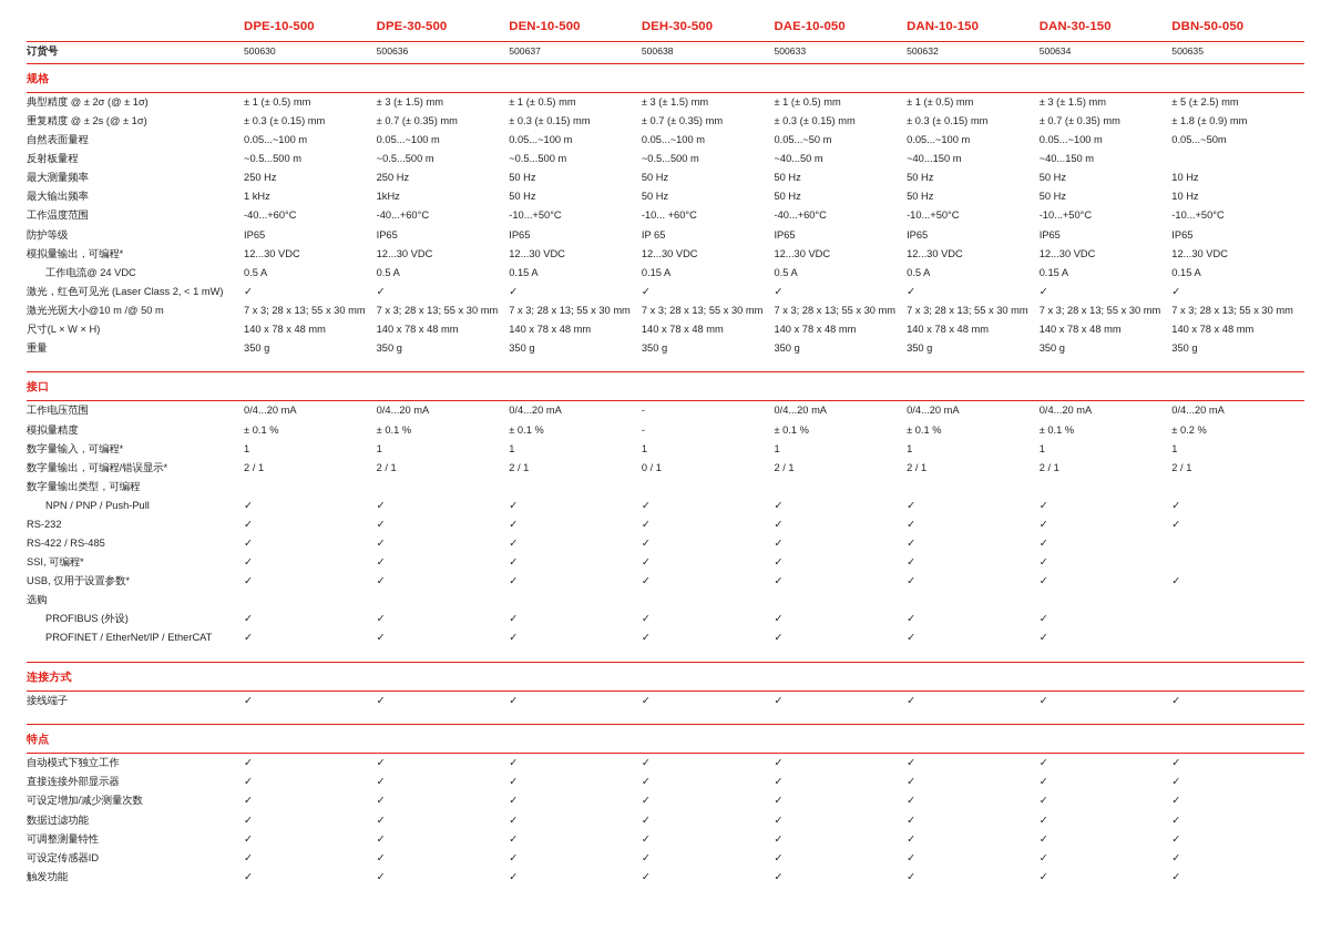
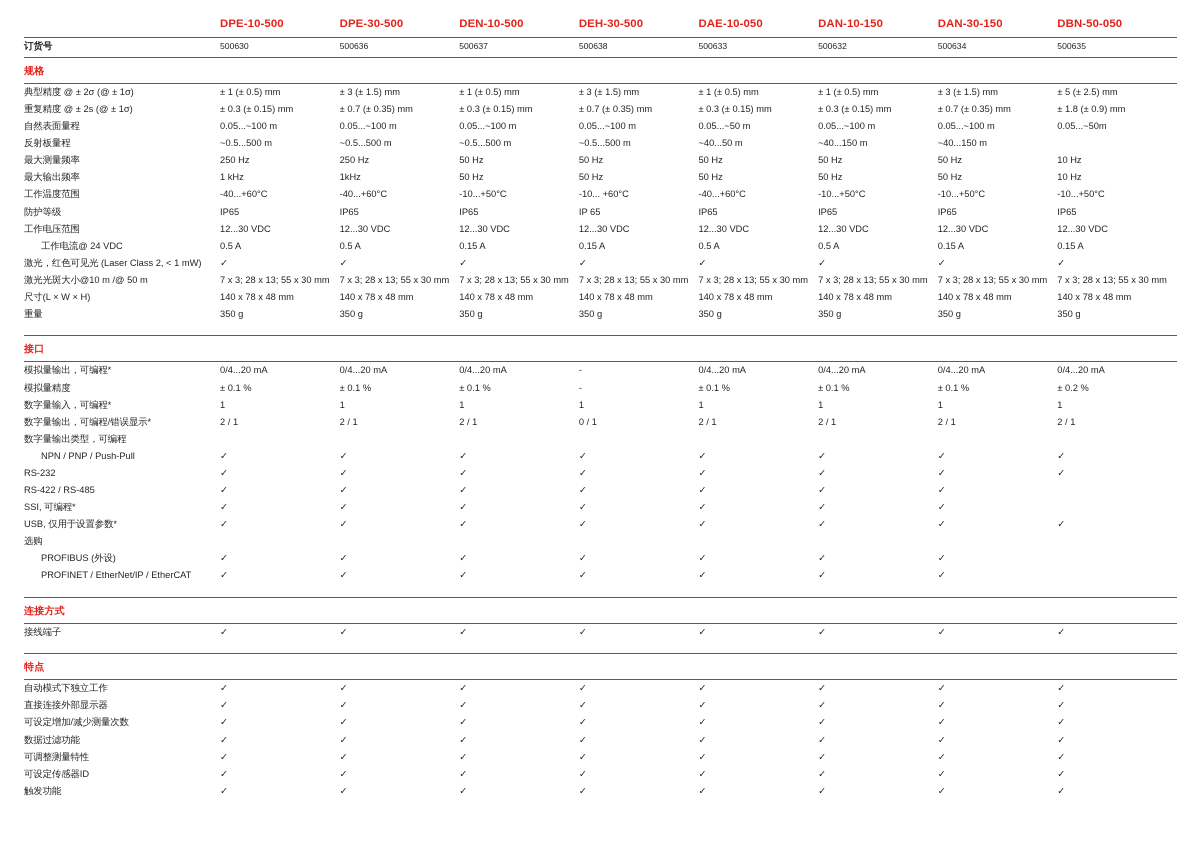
  	DPE-10-500	DPE-30-500	DEN-10-500	DEH-30-500	DAE-10-050	DAN-10-150	DAN-30-150	DBN-50-050
  订货号	500630	500636	500637	500638	500633	500632	500634	500635
  规格
  典型精度 @ ± 2σ (@ ± 1σ)	± 1 (± 0.5) mm	± 3 (± 1.5) mm	± 1 (± 0.5) mm	± 3 (± 1.5) mm	± 1 (± 0.5) mm	± 1 (± 0.5) mm	± 3 (± 1.5) mm	± 5 (± 2.5) mm
  重复精度 @ ± 2s (@ ± 1σ)	± 0.3 (± 0.15) mm	± 0.7 (± 0.35) mm	± 0.3 (± 0.15) mm	± 0.7 (± 0.35) mm	± 0.3 (± 0.15) mm	± 0.3 (± 0.15) mm	± 0.7 (± 0.35) mm	± 1.8 (± 0.9) mm
  自然表面量程	0.05...~100 m	0.05...~100 m	0.05...~100 m	0.05...~100 m	0.05...~50 m	0.05...~100 m	0.05...~100 m	0.05...~50m
  反射板量程	~0.5...500 m	~0.5...500 m	~0.5...500 m	~0.5...500 m	~40...50 m	~40...150 m	~40...150 m
  最大测量频率	250 Hz	250 Hz	50 Hz	50 Hz	50 Hz	50 Hz	50 Hz	10 Hz
  最大输出频率	1 kHz	1kHz	50 Hz	50 Hz	50 Hz	50 Hz	50 Hz	10 Hz
  工作温度范围	-40...+60°C	-40...+60°C	-10...+50°C	-10... +60°C	-40...+60°C	-10...+50°C	-10...+50°C	-10...+50°C
  防护等级	IP65	IP65	IP65	IP 65	IP65	IP65	IP65	IP65
- 模拟量输出，可编程*	12...30 VDC	12...30 VDC	12...30 VDC	12...30 VDC	12...30 VDC	12...30 VDC	12...30 VDC	12...30 VDC
+ 工作电压范围	12...30 VDC	12...30 VDC	12...30 VDC	12...30 VDC	12...30 VDC	12...30 VDC	12...30 VDC	12...30 VDC
  工作电流@ 24 VDC	0.5 A	0.5 A	0.15 A	0.15 A	0.5 A	0.5 A	0.15 A	0.15 A
  激光，红色可见光 (Laser Class 2, < 1 mW)	✓	✓	✓	✓	✓	✓	✓	✓
  激光光斑大小@10 m /@ 50 m	7 x 3; 28 x 13; 55 x 30 mm	7 x 3; 28 x 13; 55 x 30 mm	7 x 3; 28 x 13; 55 x 30 mm	7 x 3; 28 x 13; 55 x 30 mm	7 x 3; 28 x 13; 55 x 30 mm	7 x 3; 28 x 13; 55 x 30 mm	7 x 3; 28 x 13; 55 x 30 mm	7 x 3; 28 x 13; 55 x 30 mm
  尺寸(L × W × H)	140 x 78 x 48 mm	140 x 78 x 48 mm	140 x 78 x 48 mm	140 x 78 x 48 mm	140 x 78 x 48 mm	140 x 78 x 48 mm	140 x 78 x 48 mm	140 x 78 x 48 mm
  重量	350 g	350 g	350 g	350 g	350 g	350 g	350 g	350 g
  接口
- 工作电压范围	0/4...20 mA	0/4...20 mA	0/4...20 mA	-	0/4...20 mA	0/4...20 mA	0/4...20 mA	0/4...20 mA
+ 模拟量输出，可编程*	0/4...20 mA	0/4...20 mA	0/4...20 mA	-	0/4...20 mA	0/4...20 mA	0/4...20 mA	0/4...20 mA
  模拟量精度	± 0.1 %	± 0.1 %	± 0.1 %	-	± 0.1 %	± 0.1 %	± 0.1 %	± 0.2 %
  数字量输入，可编程*	1	1	1	1	1	1	1	1
  数字量输出，可编程/错误显示*	2 / 1	2 / 1	2 / 1	0 / 1	2 / 1	2 / 1	2 / 1	2 / 1
  数字量输出类型，可编程
  NPN / PNP / Push-Pull	✓	✓	✓	✓	✓	✓	✓	✓
  RS-232	✓	✓	✓	✓	✓	✓	✓	✓
  RS-422 / RS-485	✓	✓	✓	✓	✓	✓	✓
  SSI, 可编程*	✓	✓	✓	✓	✓	✓	✓
  USB, 仅用于设置参数*	✓	✓	✓	✓	✓	✓	✓	✓
  选购
  PROFIBUS (外设)	✓	✓	✓	✓	✓	✓	✓
  PROFINET / EtherNet/IP / EtherCAT	✓	✓	✓	✓	✓	✓	✓
  连接方式
  接线端子	✓	✓	✓	✓	✓	✓	✓	✓
  特点
  自动模式下独立工作	✓	✓	✓	✓	✓	✓	✓	✓
  直接连接外部显示器	✓	✓	✓	✓	✓	✓	✓	✓
  可设定增加/减少测量次数	✓	✓	✓	✓	✓	✓	✓	✓
  数据过滤功能	✓	✓	✓	✓	✓	✓	✓	✓
  可调整测量特性	✓	✓	✓	✓	✓	✓	✓	✓
  可设定传感器ID	✓	✓	✓	✓	✓	✓	✓	✓
  触发功能	✓	✓	✓	✓	✓	✓	✓	✓
